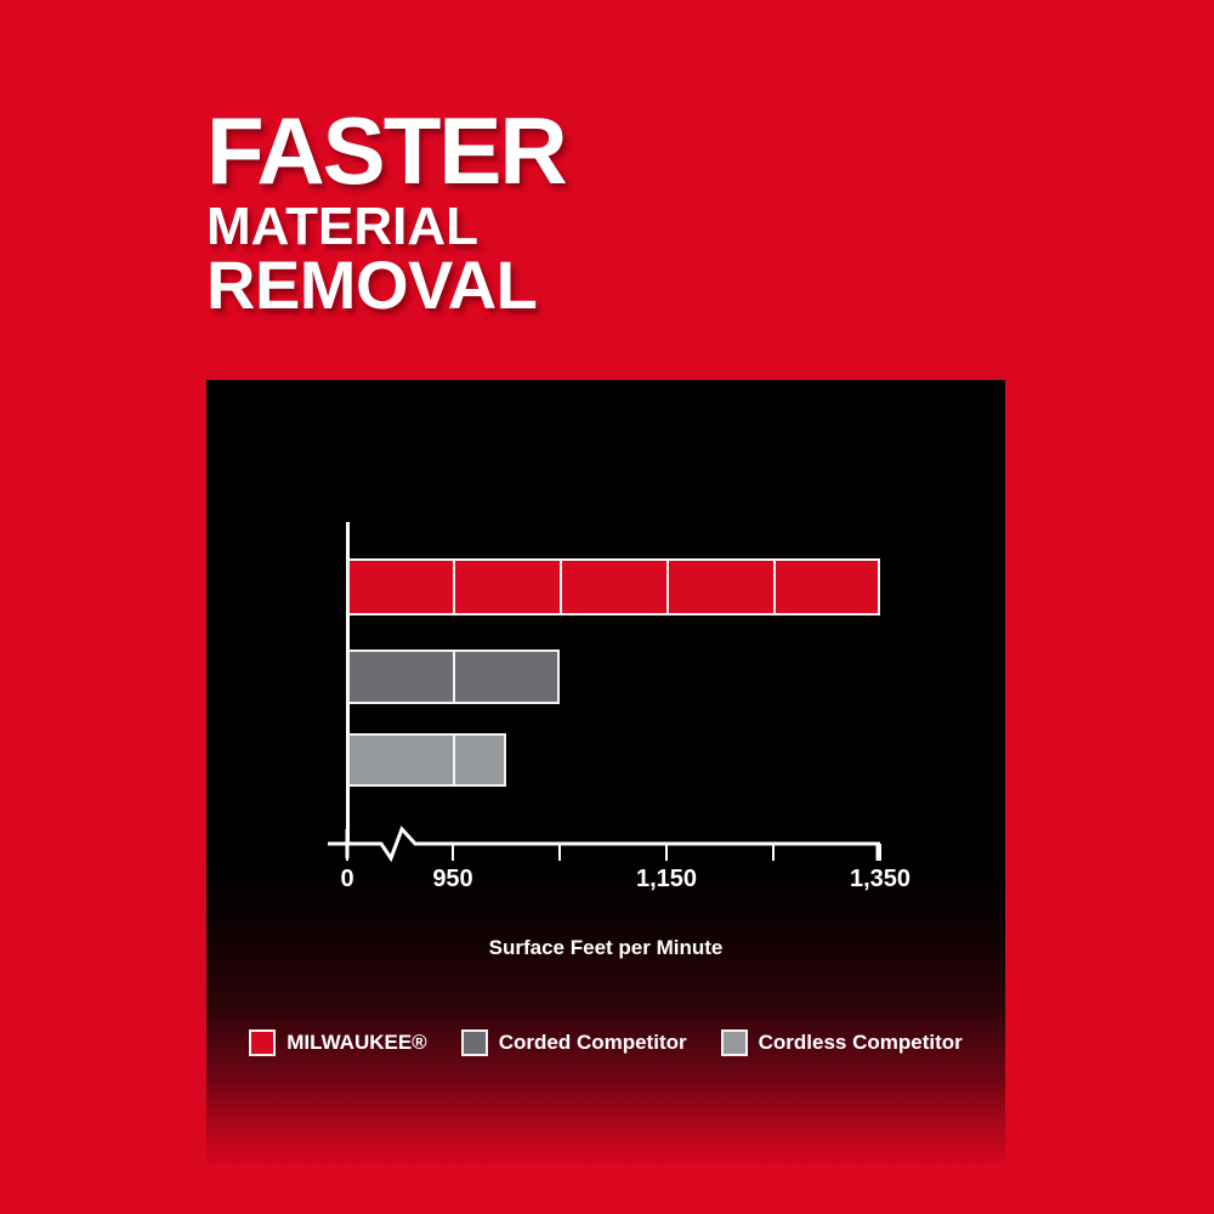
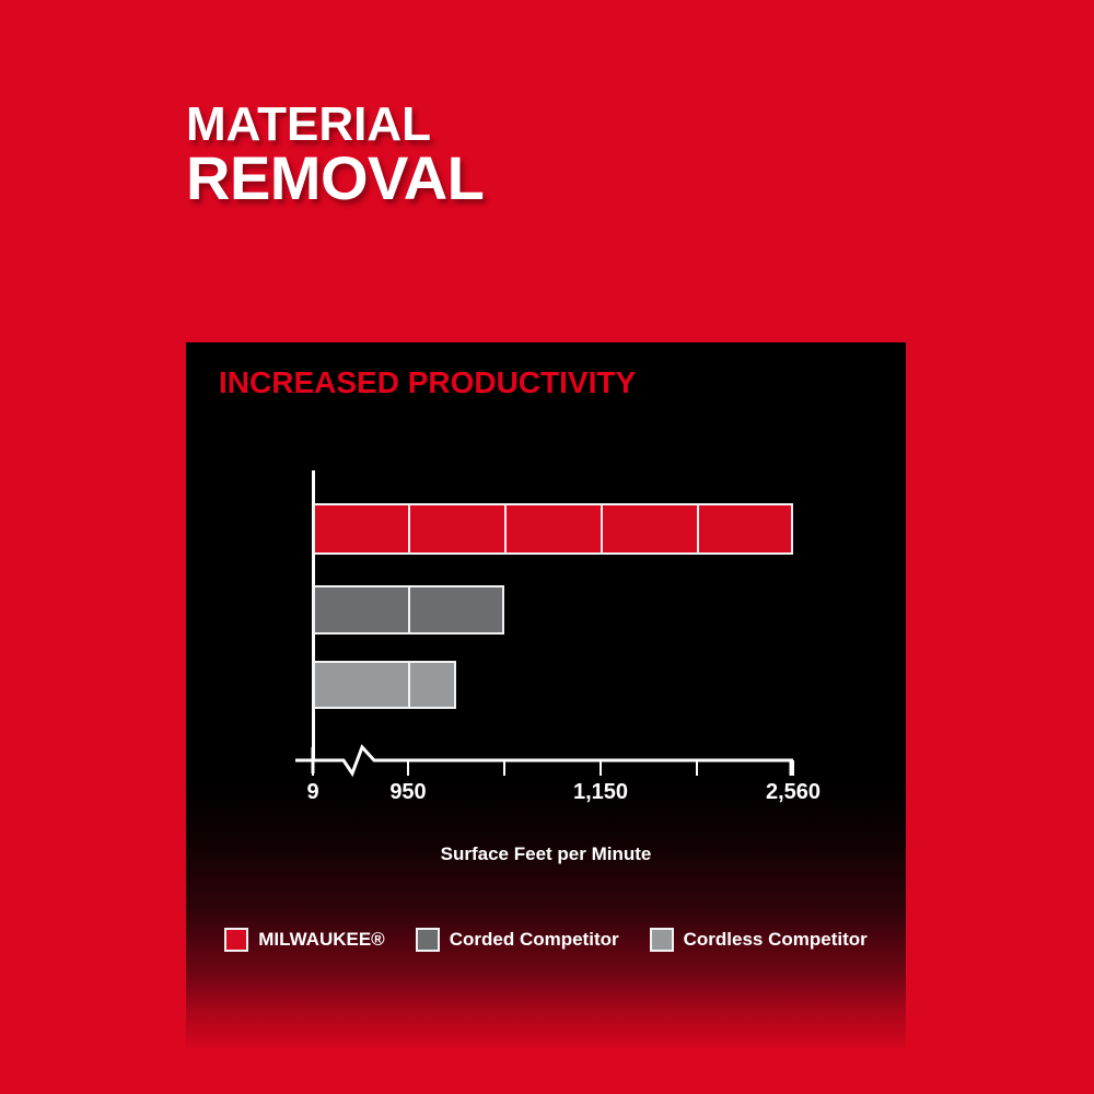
- FASTER
  MATERIAL
  REMOVAL
+ INCREASED PRODUCTIVITY
- 0
+ 9
  950
  1,150
- 1,350
+ 2,560
  Surface Feet per Minute
  MILWAUKEE®
  Corded Competitor
  Cordless Competitor
